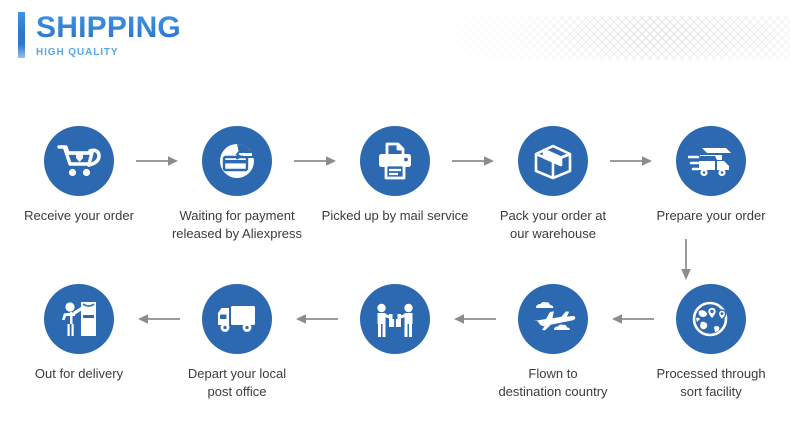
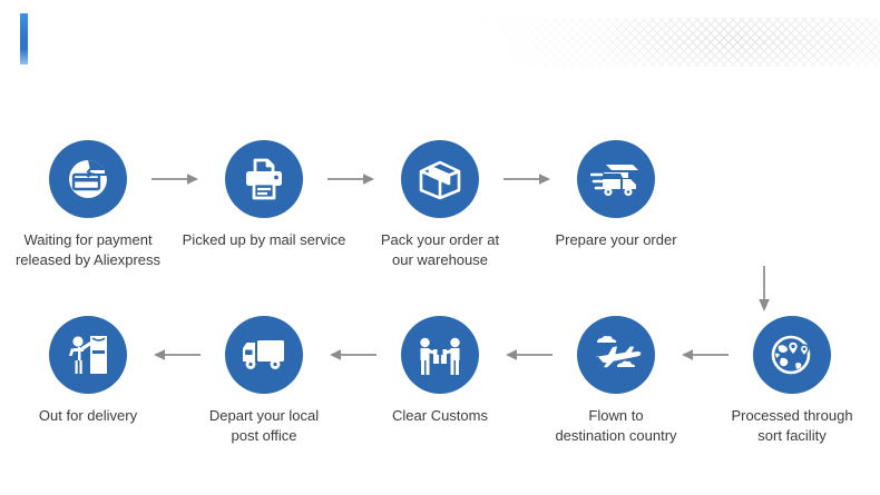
- SHIPPING
- HIGH QUALITY
- Receive your order
  Waiting for payment
  released by Aliexpress
  Picked up by mail service
  Pack your order at
  our warehouse
  Prepare your order
  Out for delivery
  Depart your local
  post office
+ Clear Customs
  Flown to
  destination country
  Processed through
  sort facility
